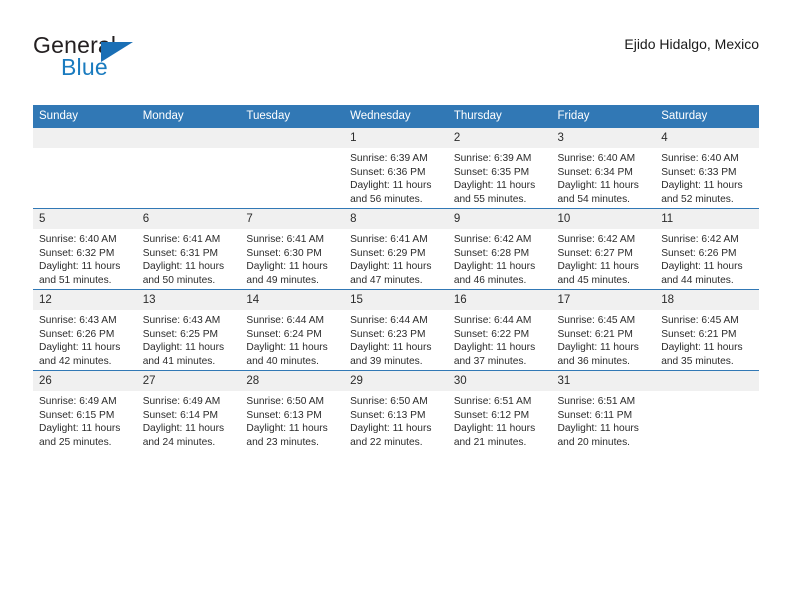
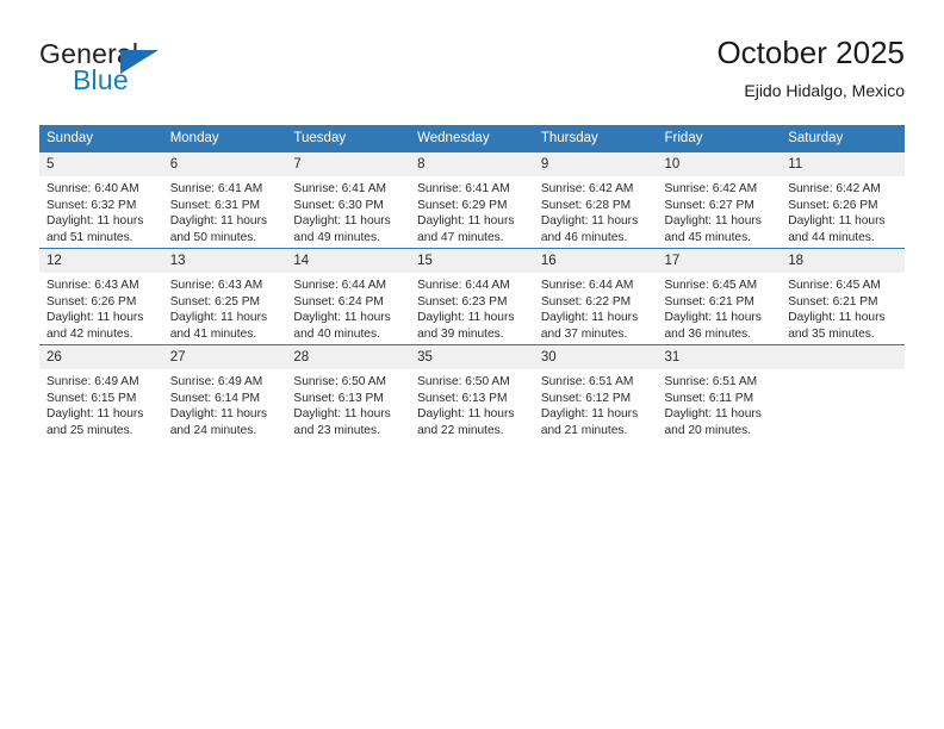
  General
  Blue
+ October 2025
  Ejido Hidalgo, Mexico
  Sunday	Monday	Tuesday	Wednesday	Thursday	Friday	Saturday
- 			1Sunrise: 6:39 AMSunset: 6:36 PMDaylight: 11 hoursand 56 minutes.	2Sunrise: 6:39 AMSunset: 6:35 PMDaylight: 11 hoursand 55 minutes.	3Sunrise: 6:40 AMSunset: 6:34 PMDaylight: 11 hoursand 54 minutes.	4Sunrise: 6:40 AMSunset: 6:33 PMDaylight: 11 hoursand 52 minutes.
  5Sunrise: 6:40 AMSunset: 6:32 PMDaylight: 11 hoursand 51 minutes.	6Sunrise: 6:41 AMSunset: 6:31 PMDaylight: 11 hoursand 50 minutes.	7Sunrise: 6:41 AMSunset: 6:30 PMDaylight: 11 hoursand 49 minutes.	8Sunrise: 6:41 AMSunset: 6:29 PMDaylight: 11 hoursand 47 minutes.	9Sunrise: 6:42 AMSunset: 6:28 PMDaylight: 11 hoursand 46 minutes.	10Sunrise: 6:42 AMSunset: 6:27 PMDaylight: 11 hoursand 45 minutes.	11Sunrise: 6:42 AMSunset: 6:26 PMDaylight: 11 hoursand 44 minutes.
  12Sunrise: 6:43 AMSunset: 6:26 PMDaylight: 11 hoursand 42 minutes.	13Sunrise: 6:43 AMSunset: 6:25 PMDaylight: 11 hoursand 41 minutes.	14Sunrise: 6:44 AMSunset: 6:24 PMDaylight: 11 hoursand 40 minutes.	15Sunrise: 6:44 AMSunset: 6:23 PMDaylight: 11 hoursand 39 minutes.	16Sunrise: 6:44 AMSunset: 6:22 PMDaylight: 11 hoursand 37 minutes.	17Sunrise: 6:45 AMSunset: 6:21 PMDaylight: 11 hoursand 36 minutes.	18Sunrise: 6:45 AMSunset: 6:21 PMDaylight: 11 hoursand 35 minutes.
- 26Sunrise: 6:49 AMSunset: 6:15 PMDaylight: 11 hoursand 25 minutes.	27Sunrise: 6:49 AMSunset: 6:14 PMDaylight: 11 hoursand 24 minutes.	28Sunrise: 6:50 AMSunset: 6:13 PMDaylight: 11 hoursand 23 minutes.	29Sunrise: 6:50 AMSunset: 6:13 PMDaylight: 11 hoursand 22 minutes.	30Sunrise: 6:51 AMSunset: 6:12 PMDaylight: 11 hoursand 21 minutes.	31Sunrise: 6:51 AMSunset: 6:11 PMDaylight: 11 hoursand 20 minutes.
+ 26Sunrise: 6:49 AMSunset: 6:15 PMDaylight: 11 hoursand 25 minutes.	27Sunrise: 6:49 AMSunset: 6:14 PMDaylight: 11 hoursand 24 minutes.	28Sunrise: 6:50 AMSunset: 6:13 PMDaylight: 11 hoursand 23 minutes.	35Sunrise: 6:50 AMSunset: 6:13 PMDaylight: 11 hoursand 22 minutes.	30Sunrise: 6:51 AMSunset: 6:12 PMDaylight: 11 hoursand 21 minutes.	31Sunrise: 6:51 AMSunset: 6:11 PMDaylight: 11 hoursand 20 minutes.
